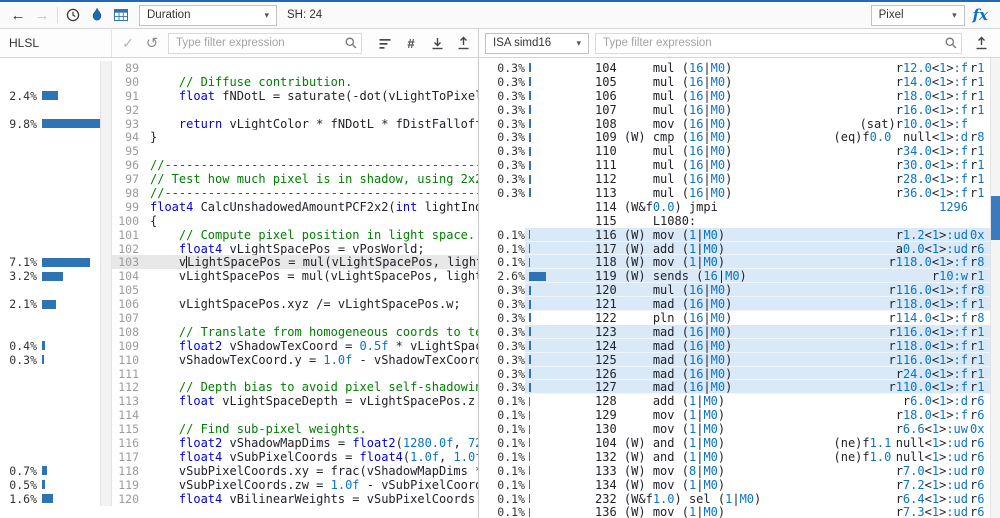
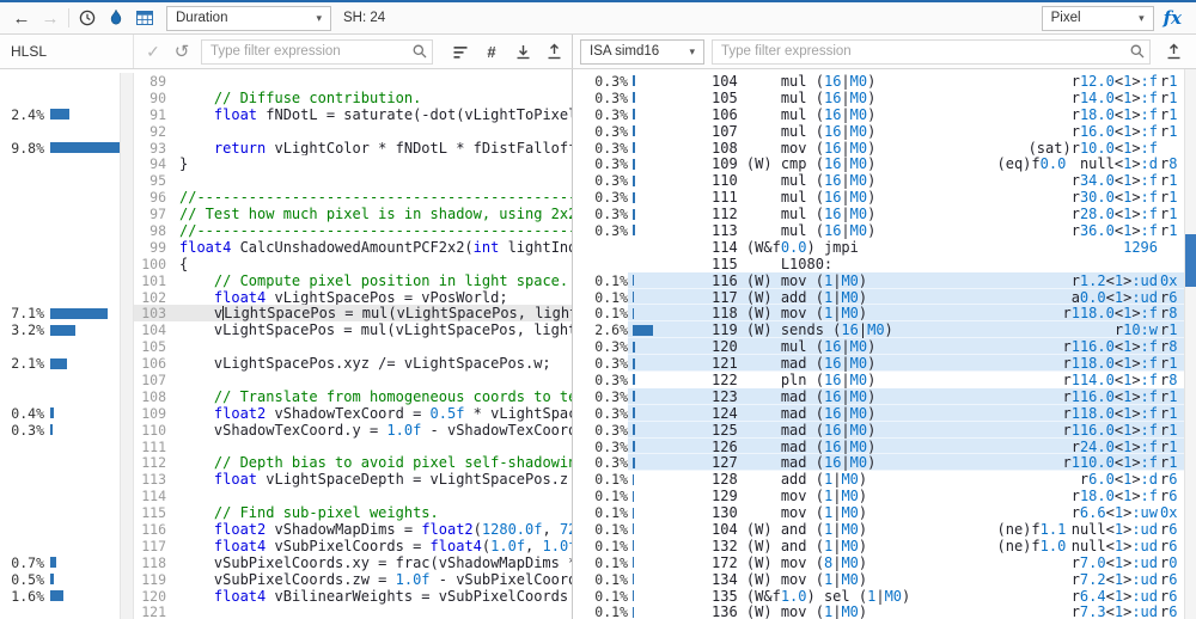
  ←
  →
  Duration
  ▾
  SH: 24
  Pixel
  ▾
  fx
  HLSL
  ✓
  ↺
  Type filter expression
  #
  ISA simd16
  ▾
  Type filter expression
  89
  90
  // Diffuse contribution.
  2.4%
  91
  92
  9.8%
  93
  return vLightColor * fNDotL * fDistFallof
  94
  }
  95
  96
  97
  98
  99
  100
  {
  101
  // Compute pixel position in light space.
  102
  float4 vLightSpacePos = vPosWorld;
  7.1%
  103
  3.2%
  104
  105
  2.1%
  106
  vLightSpacePos.xyz /= vLightSpacePos.w;
  107
  108
  // Translate from homogeneous coords to t
  0.4%
  109
  float2 vShadowTexCoord = 0.5f * vLightSpa
  0.3%
  110
  vShadowTexCoord.y = 1.0f - vShadowTexCoor
  111
  112
  // Depth bias to avoid pixel self-shadowi
  113
  float vLightSpaceDepth = vLightSpacePos.z
  114
  115
  // Find sub-pixel weights.
  116
  float2 vShadowMapDims = float2(1280.0f, 7
  117
  float4 vSubPixelCoords = float4(1.0f, 1.0
  0.7%
  118
  0.5%
  119
  vSubPixelCoords.zw = 1.0f - vSubPixelCoor
  1.6%
  120
+ 121
  0.3%
  104 mul (16|M0)
  r12.0<1>:f
  r1
  0.3%
  105 mul (16|M0)
  r14.0<1>:f
  r1
  0.3%
  106 mul (16|M0)
  r18.0<1>:f
  r1
  0.3%
  107 mul (16|M0)
  r16.0<1>:f
  r1
  0.3%
  108 mov (16|M0)
  (sat)r10.0<1>:f
  0.3%
  109 (W) cmp (16|M0) (eq)f0.0
  null<1>:d
  r8
  0.3%
  110 mul (16|M0)
  r34.0<1>:f
  r1
  0.3%
  111 mul (16|M0)
  r30.0<1>:f
  r1
  0.3%
  112 mul (16|M0)
  r28.0<1>:f
  r1
  0.3%
  113 mul (16|M0)
  r36.0<1>:f
  r1
  114 (W&f0.0) jmpi
  1296
  115 L1080:
  0.1%
  116 (W) mov (1|M0)
  r1.2<1>:ud
  0x
  0.1%
  117 (W) add (1|M0)
  a0.0<1>:ud
  r6
  0.1%
  118 (W) mov (1|M0)
  r118.0<1>:f
  r8
  2.6%
  119 (W) sends (16|M0)
  r10:w
  r1
  0.3%
  120 mul (16|M0)
  r116.0<1>:f
  r8
  0.3%
  121 mad (16|M0)
  r118.0<1>:f
  r1
  0.3%
  122 pln (16|M0)
  r114.0<1>:f
  r8
  0.3%
  123 mad (16|M0)
  r116.0<1>:f
  r1
  0.3%
  124 mad (16|M0)
  r118.0<1>:f
  r1
  0.3%
  125 mad (16|M0)
  r116.0<1>:f
  r1
  0.3%
  126 mad (16|M0)
  r24.0<1>:f
  r1
  0.3%
  127 mad (16|M0)
  r110.0<1>:f
  r1
  0.1%
  128 add (1|M0)
  r6.0<1>:d
  r6
  0.1%
  129 mov (1|M0)
  r18.0<1>:f
  r6
  0.1%
  130 mov (1|M0)
  r6.6<1>:uw
  0x
  0.1%
  104 (W) and (1|M0) (ne)f1.1
  null<1>:ud
  r6
  0.1%
  132 (W) and (1|M0) (ne)f1.0
  null<1>:ud
  r6
  0.1%
- 133 (W) mov (8|M0)
+ 172 (W) mov (8|M0)
  r7.0<1>:ud
  r0
  0.1%
  134 (W) mov (1|M0)
  r7.2<1>:ud
  r6
  0.1%
- 232 (W&f1.0) sel (1|M0)
+ 135 (W&f1.0) sel (1|M0)
  r6.4<1>:ud
  r6
  0.1%
  136 (W) mov (1|M0)
  r7.3<1>:ud
  r6
